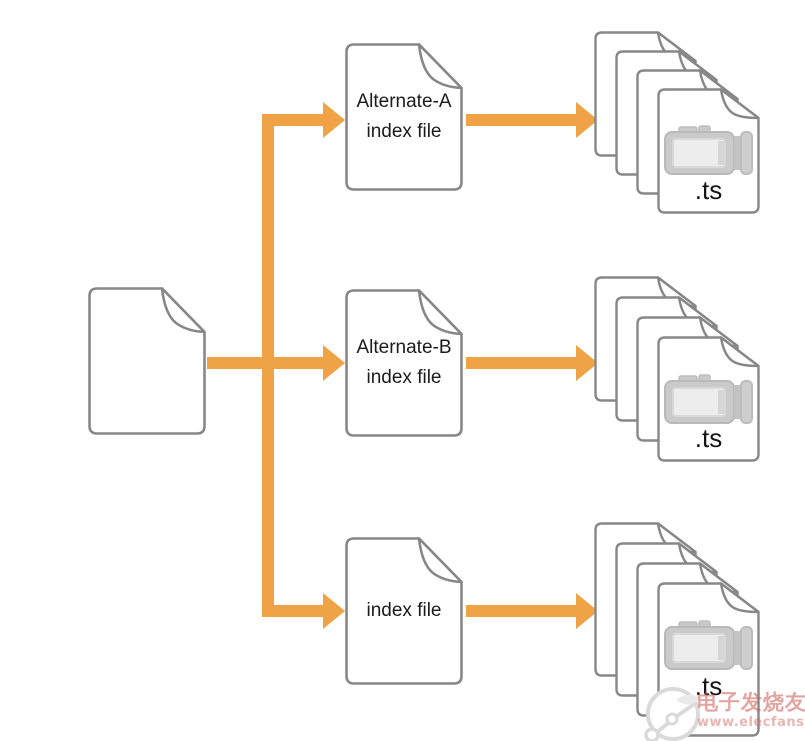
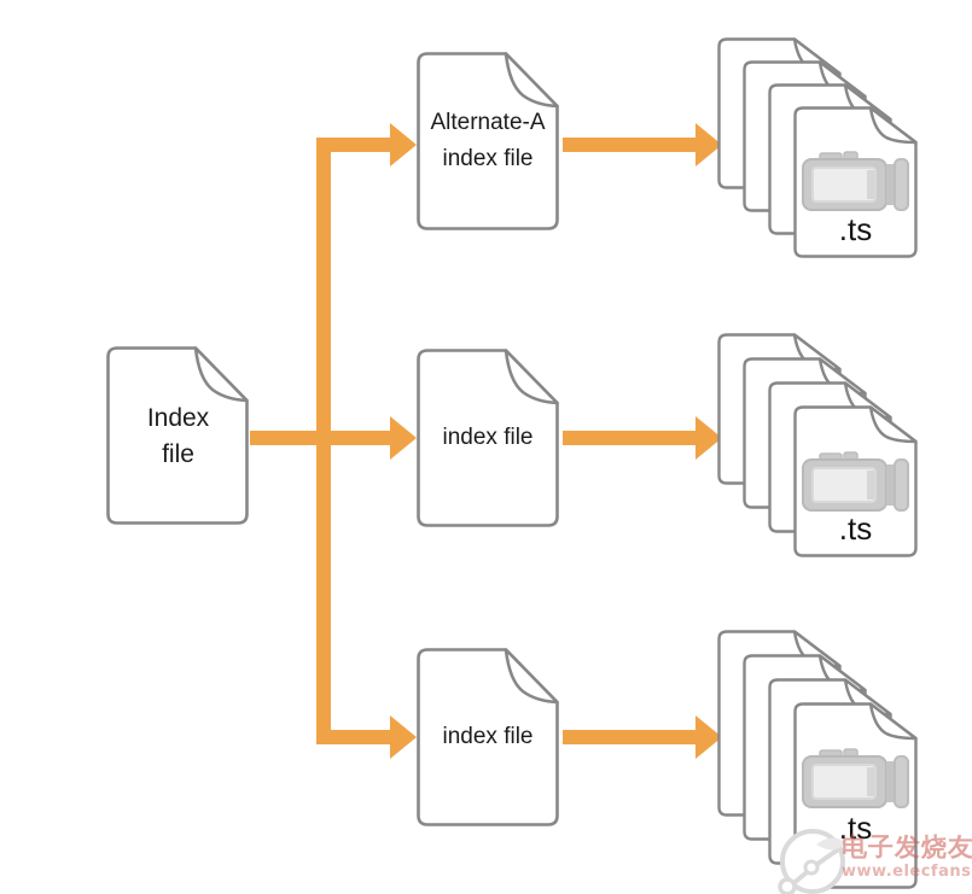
+ Index
+ file
  Alternate-A
  index file
- Alternate-B
  index file
  index file
  .ts
  .ts
  .ts
  电子发烧友
  www.elecfans
